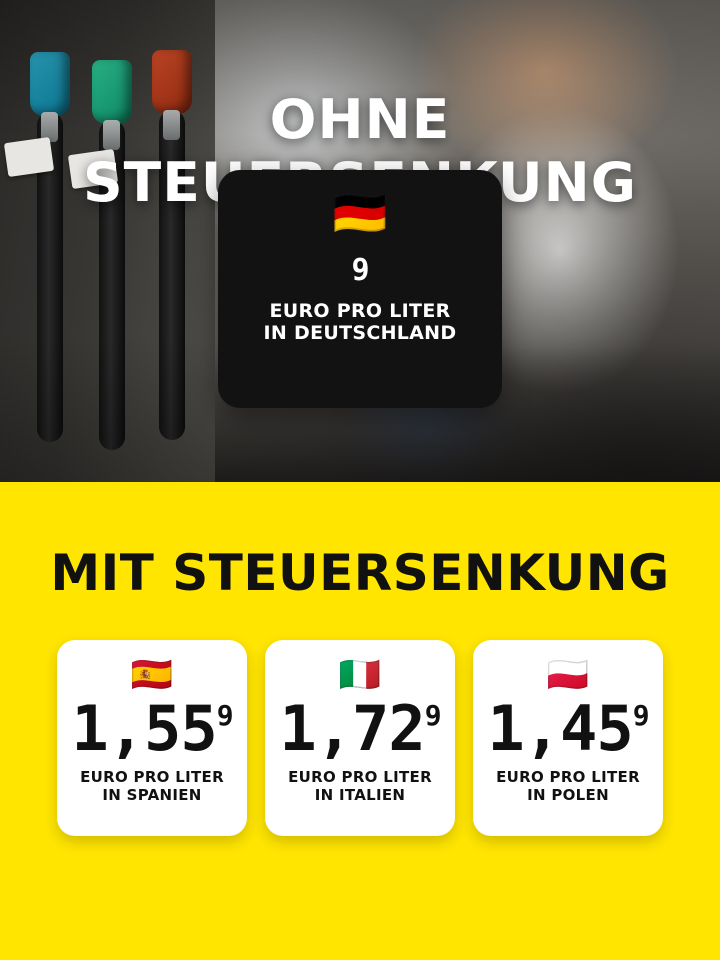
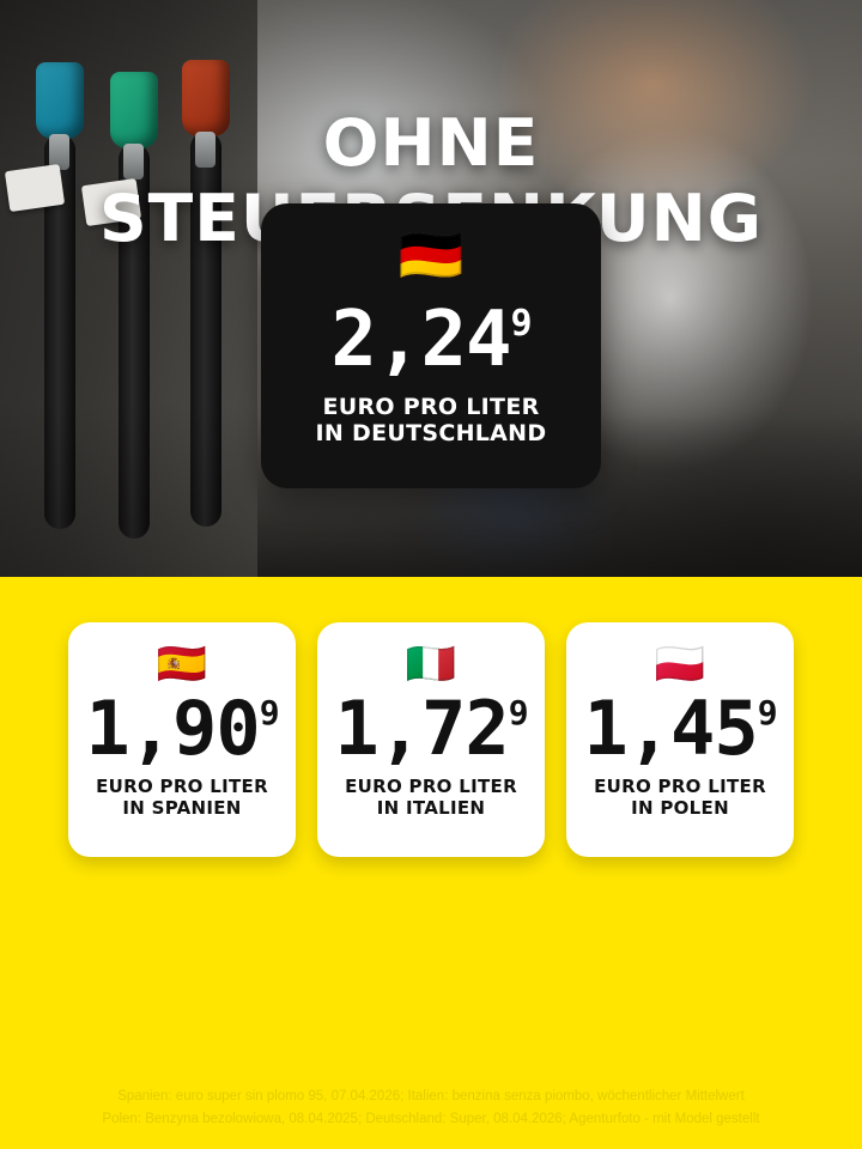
  🇩🇪
+ 2,24
  9
  EURO PRO LITER
  IN DEUTSCHLAND
- MIT STEUERSENKUNG
  🇪🇸
- 1,55
+ 1,90
  9
  EURO PRO LITER
  IN SPANIEN
  🇮🇹
  1,72
  9
  EURO PRO LITER
  IN ITALIEN
  🇵🇱
  1,45
  9
  EURO PRO LITER
  IN POLEN
+ Spanien: euro super sin plomo 95, 07.04.2026; Italien: benzina senza piombo, wöchentlicher Mittelwert
+ Polen: Benzyna bezolowiowa, 08.04.2025; Deutschland: Super, 08.04.2026; Agenturfoto - mit Model gestellt
